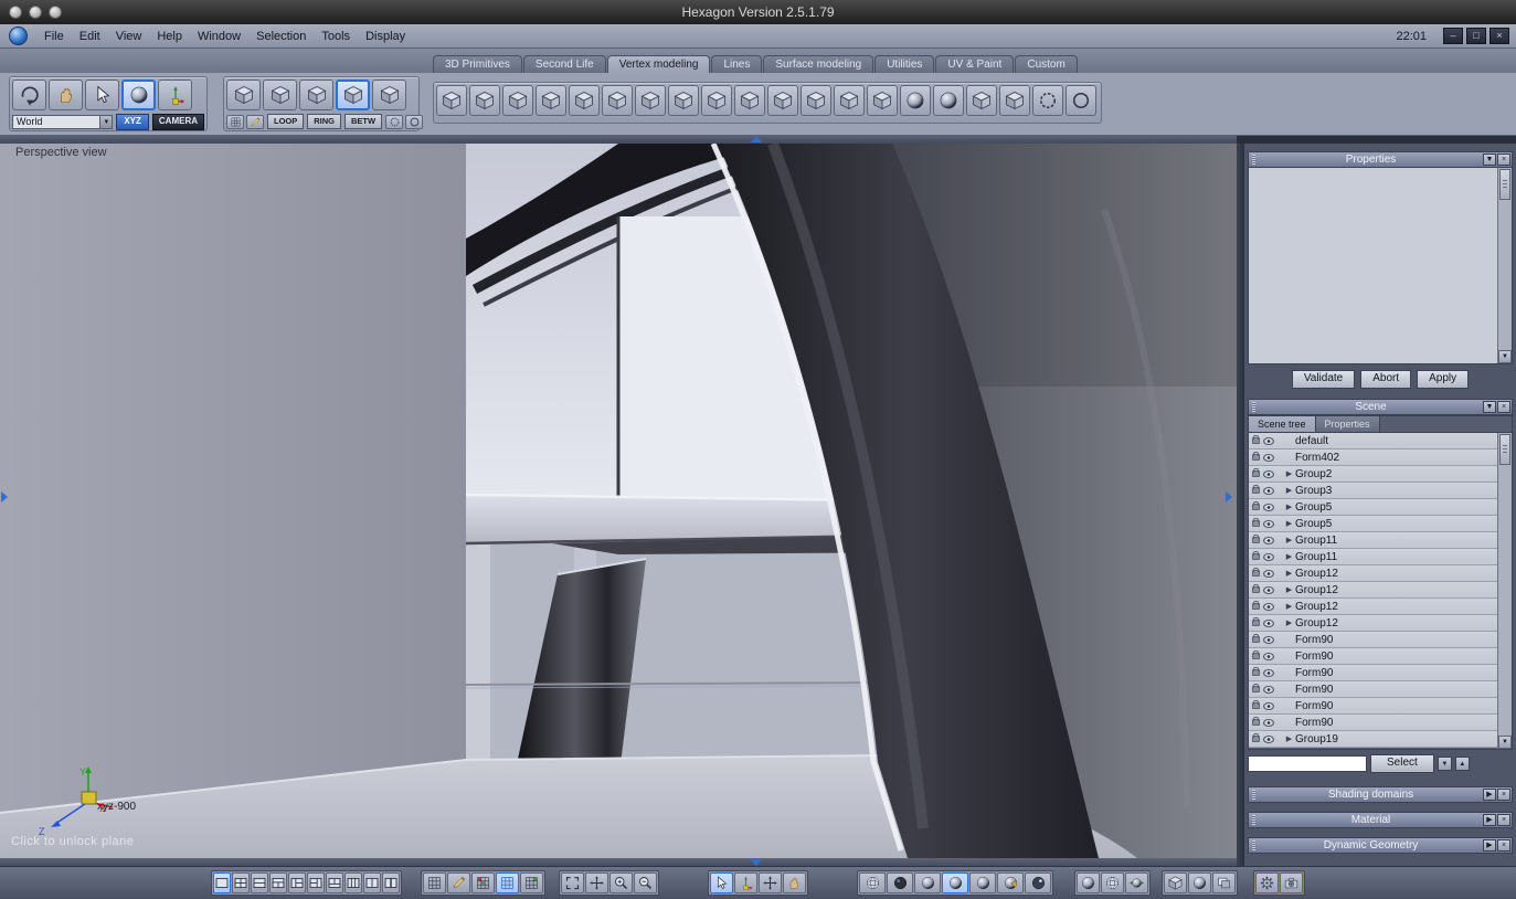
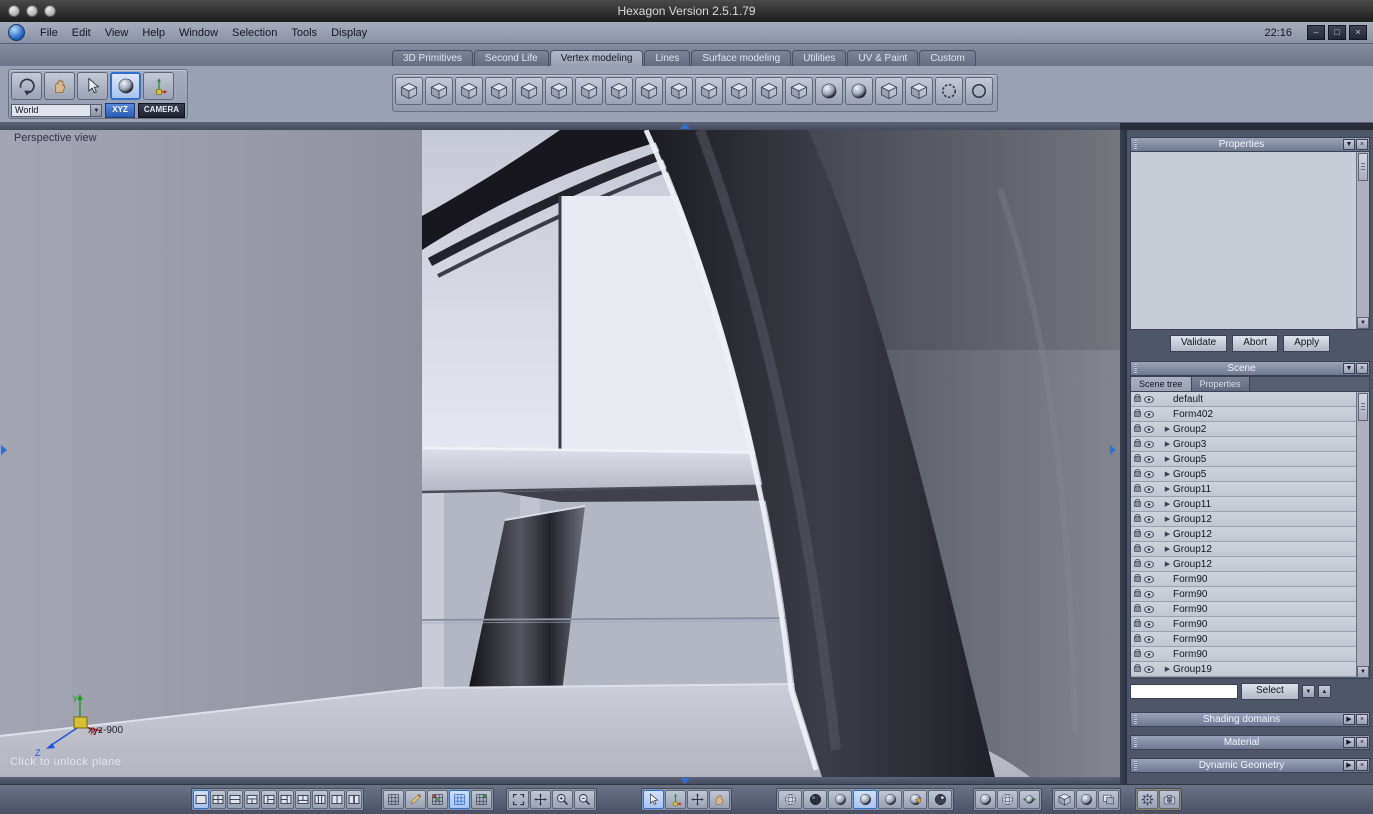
  Hexagon Version 2.5.1.79
  File
  Edit
  View
  Help
  Window
  Selection
  Tools
  Display
- 22:01
+ 22:16
  –
  □
  ×
  3D Primitives
  Second Life
  Vertex modeling
  Lines
  Surface modeling
  Utilities
  UV & Paint
  Custom
  World
  XYZ
  CAMERA
- LOOP
- RING
- BETW
  Perspective view
  Y
  Z
  X
  xyz-900
  Click to unlock plane
  Properties
  Validate
  Abort
  Apply
  Scene
  Scene tree
  Properties
  default
  Form402
  Group2
  Group3
  Group5
  Group5
  Group11
  Group11
  Group12
  Group12
  Group12
  Group12
  Form90
  Form90
  Form90
  Form90
  Form90
  Form90
  Group19
  Select
  Shading domains
  Material
  Dynamic Geometry
